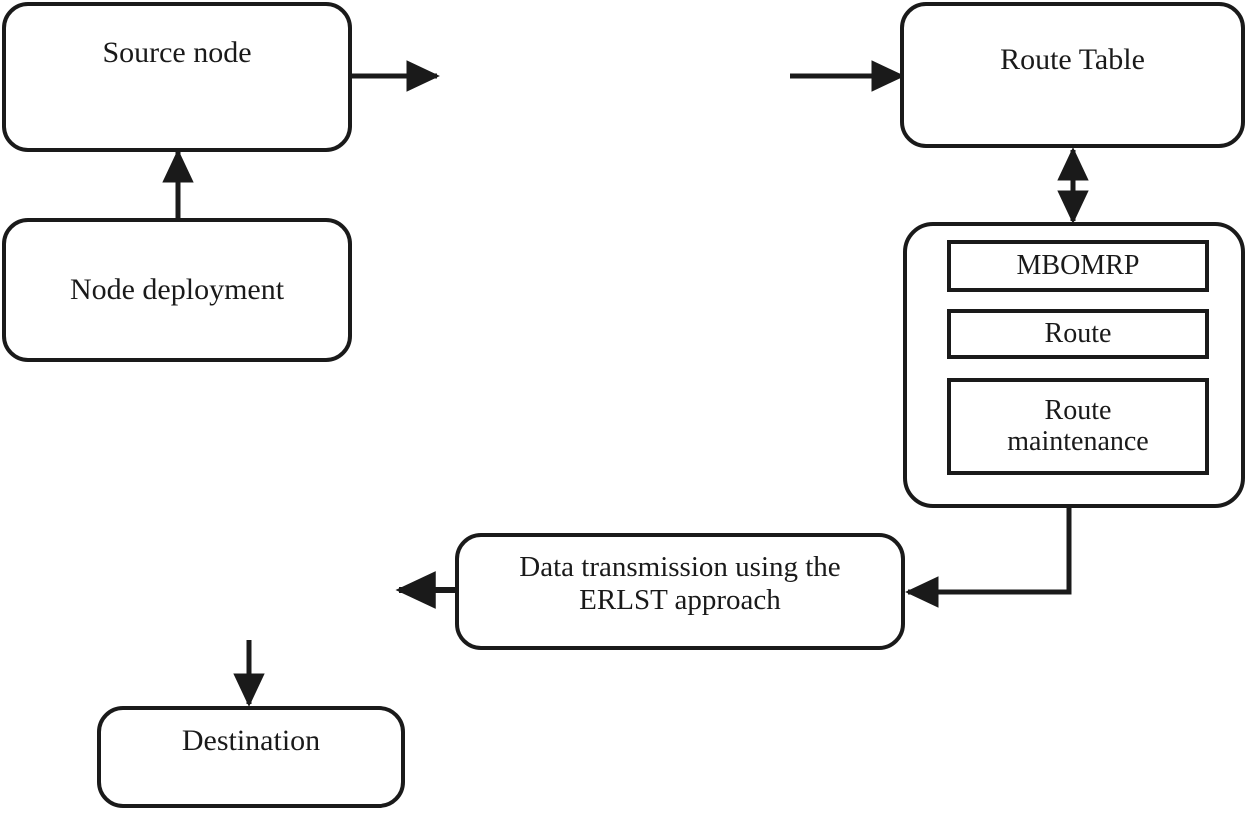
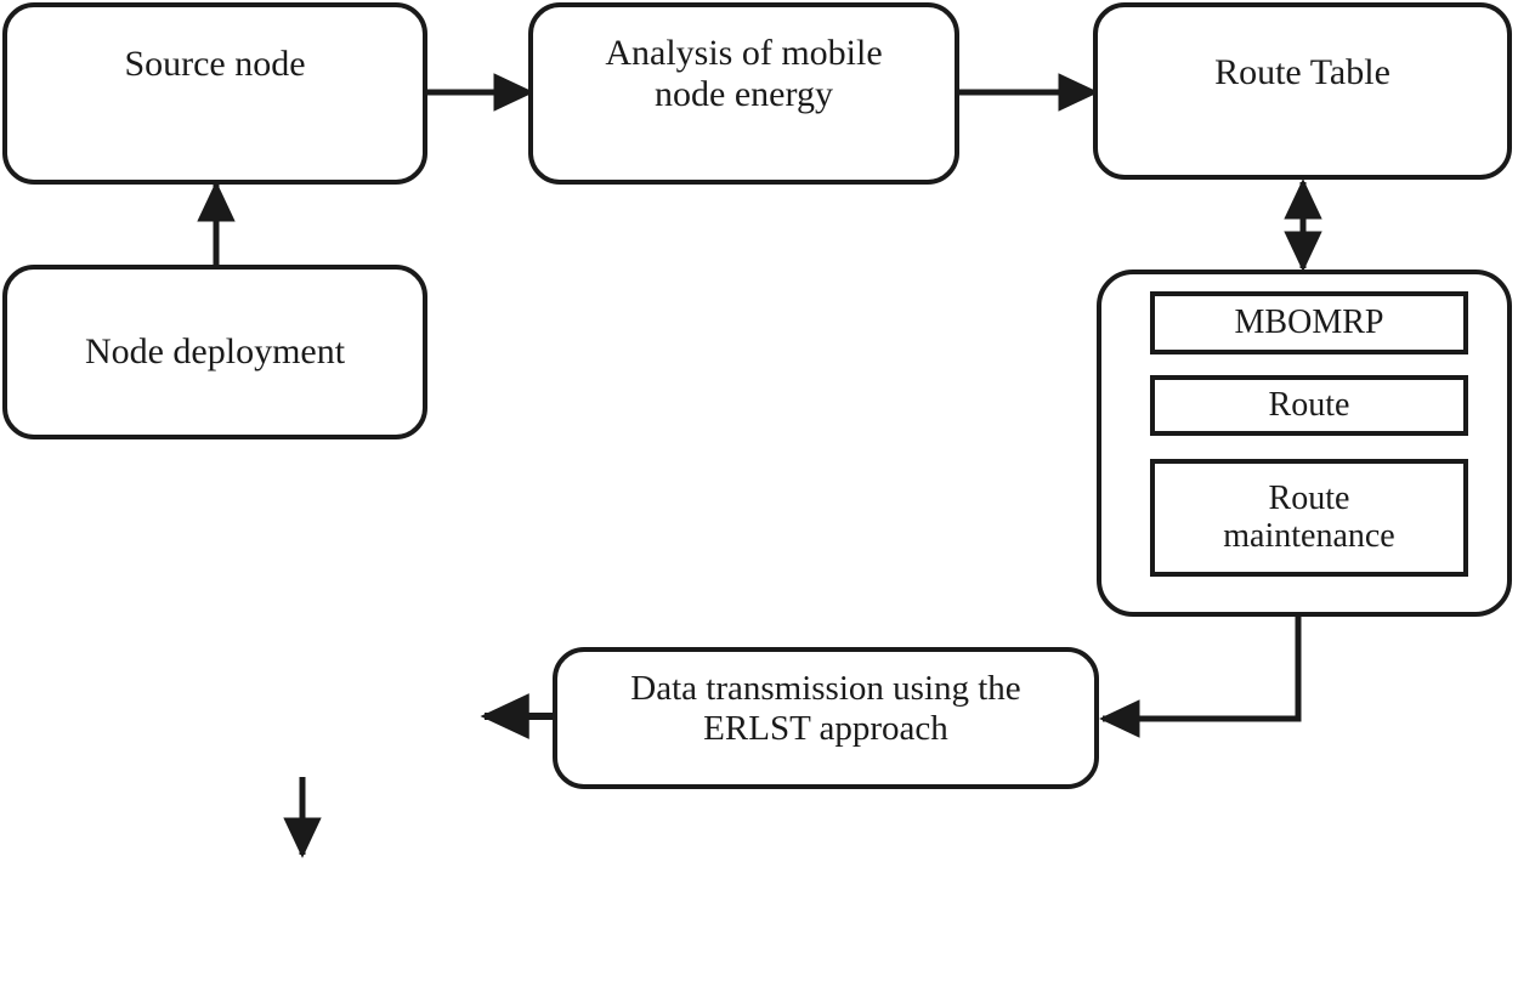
  Source node
+ Analysis of mobile
+ node energy
  Route Table
  Node deployment
  MBOMRP
  Route
  Route
  maintenance
  Data transmission using the
  ERLST approach
- Destination
